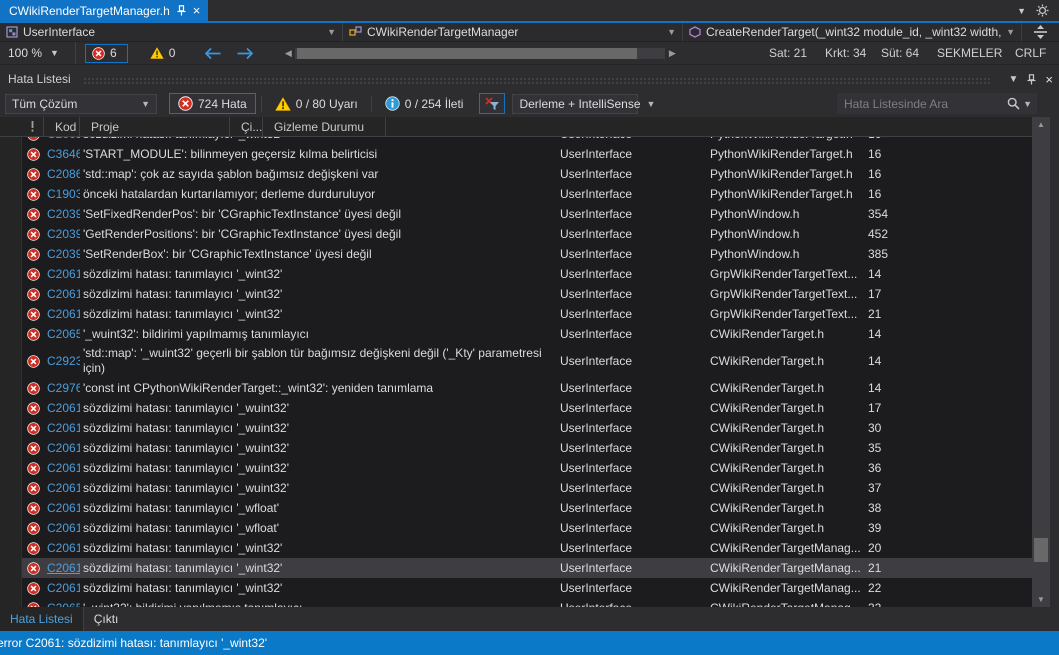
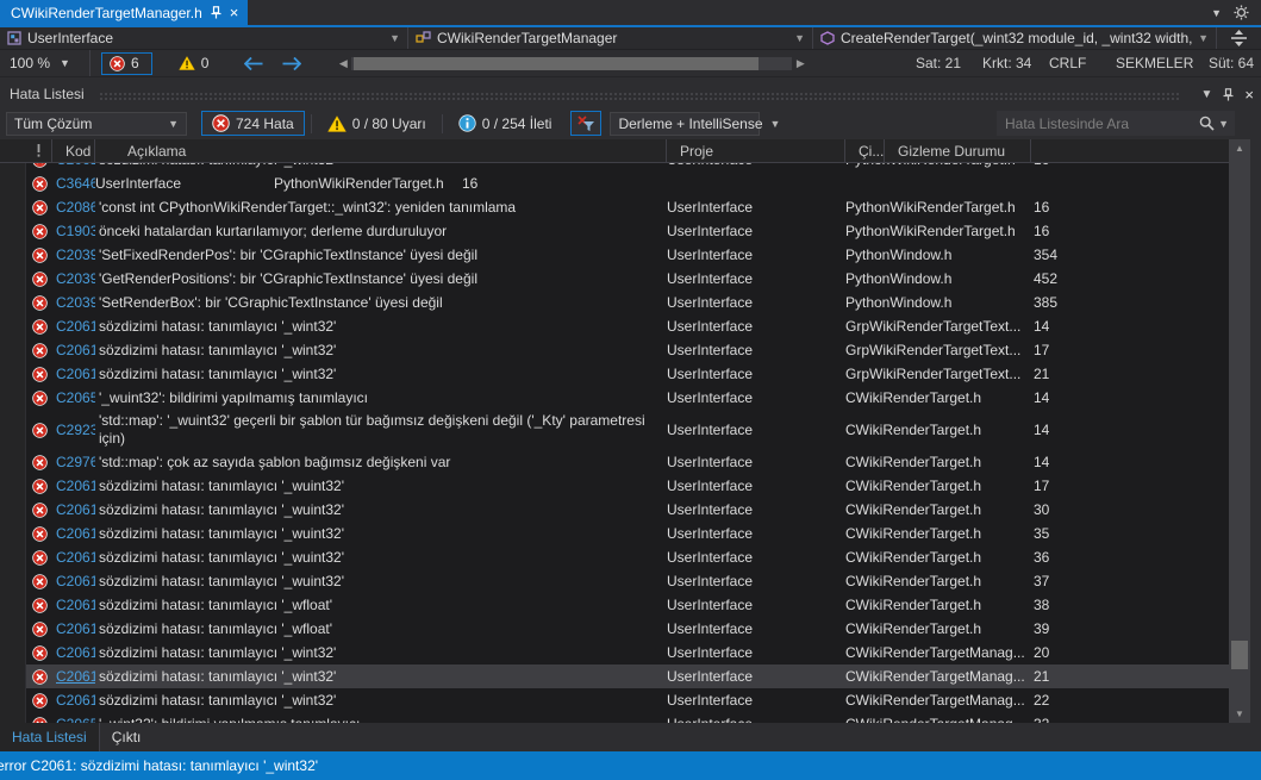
  CWikiRenderTargetManager.h
  ×
  ▼
  UserInterface
  ▼
  CWikiRenderTargetManager
  ▼
  CreateRenderTarget(_wint32 module_id, _wint32 width,
  ▼
  100 %
  ▼
  6
  0
  ◀
  ▶
  Sat: 21
  Krkt: 34
- Süt: 64
+ CRLF
  SEKMELER
- CRLF
+ Süt: 64
  Hata Listesi
  ▼
  ×
  Tüm Çözüm
  ▼
  724 Hata
  0 / 80 Uyarı
  0 / 254 İleti
  Derleme + IntelliSense
  ▼
  Hata Listesinde Ara
  ▼
  Kod
+ Açıklama
  Proje
  Çi...
  Gizleme Durumu
  C3646
- 'START_MODULE': bilinmeyen geçersiz kılma belirticisi
  UserInterface
  PythonWikiRenderTarget.h
  16
  C2086
- 'std::map': çok az sayıda şablon bağımsız değişkeni var
+ 'const int CPythonWikiRenderTarget::_wint32': yeniden tanımlama
  UserInterface
  PythonWikiRenderTarget.h
  16
  C1903
  önceki hatalardan kurtarılamıyor; derleme durduruluyor
  UserInterface
  PythonWikiRenderTarget.h
  16
  C2039
  'SetFixedRenderPos': bir 'CGraphicTextInstance' üyesi değil
  UserInterface
  PythonWindow.h
  354
  C2039
  'GetRenderPositions': bir 'CGraphicTextInstance' üyesi değil
  UserInterface
  PythonWindow.h
  452
  C2039
  'SetRenderBox': bir 'CGraphicTextInstance' üyesi değil
  UserInterface
  PythonWindow.h
  385
  C2061
  sözdizimi hatası: tanımlayıcı '_wint32'
  UserInterface
  GrpWikiRenderTargetText...
  14
  C2061
  sözdizimi hatası: tanımlayıcı '_wint32'
  UserInterface
  GrpWikiRenderTargetText...
  17
  C2061
  sözdizimi hatası: tanımlayıcı '_wint32'
  UserInterface
  GrpWikiRenderTargetText...
  21
  C2065
  '_wuint32': bildirimi yapılmamış tanımlayıcı
  UserInterface
  CWikiRenderTarget.h
  14
  C2923
  'std::map': '_wuint32' geçerli bir şablon tür bağımsız değişkeni değil ('_Kty' parametresi için)
  UserInterface
  CWikiRenderTarget.h
  14
  C2976
- 'const int CPythonWikiRenderTarget::_wint32': yeniden tanımlama
+ 'std::map': çok az sayıda şablon bağımsız değişkeni var
  UserInterface
  CWikiRenderTarget.h
  14
  C2061
  sözdizimi hatası: tanımlayıcı '_wuint32'
  UserInterface
  CWikiRenderTarget.h
  17
  C2061
  sözdizimi hatası: tanımlayıcı '_wuint32'
  UserInterface
  CWikiRenderTarget.h
  30
  C2061
  sözdizimi hatası: tanımlayıcı '_wuint32'
  UserInterface
  CWikiRenderTarget.h
  35
  C2061
  sözdizimi hatası: tanımlayıcı '_wuint32'
  UserInterface
  CWikiRenderTarget.h
  36
  C2061
  sözdizimi hatası: tanımlayıcı '_wuint32'
  UserInterface
  CWikiRenderTarget.h
  37
  C2061
  sözdizimi hatası: tanımlayıcı '_wfloat'
  UserInterface
  CWikiRenderTarget.h
  38
  C2061
  sözdizimi hatası: tanımlayıcı '_wfloat'
  UserInterface
  CWikiRenderTarget.h
  39
  C2061
  sözdizimi hatası: tanımlayıcı '_wint32'
  UserInterface
  CWikiRenderTargetManag...
  20
  C2061
  sözdizimi hatası: tanımlayıcı '_wint32'
  UserInterface
  CWikiRenderTargetManag...
  21
  C2061
  sözdizimi hatası: tanımlayıcı '_wint32'
  UserInterface
  CWikiRenderTargetManag...
  22
  ▲
  ▼
  Hata Listesi
  Çıktı
  error C2061: sözdizimi hatası: tanımlayıcı '_wint32'
